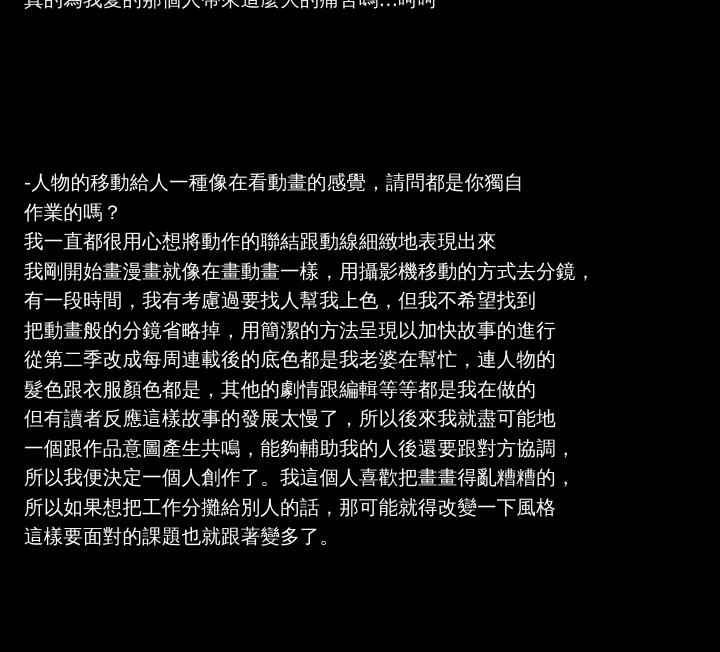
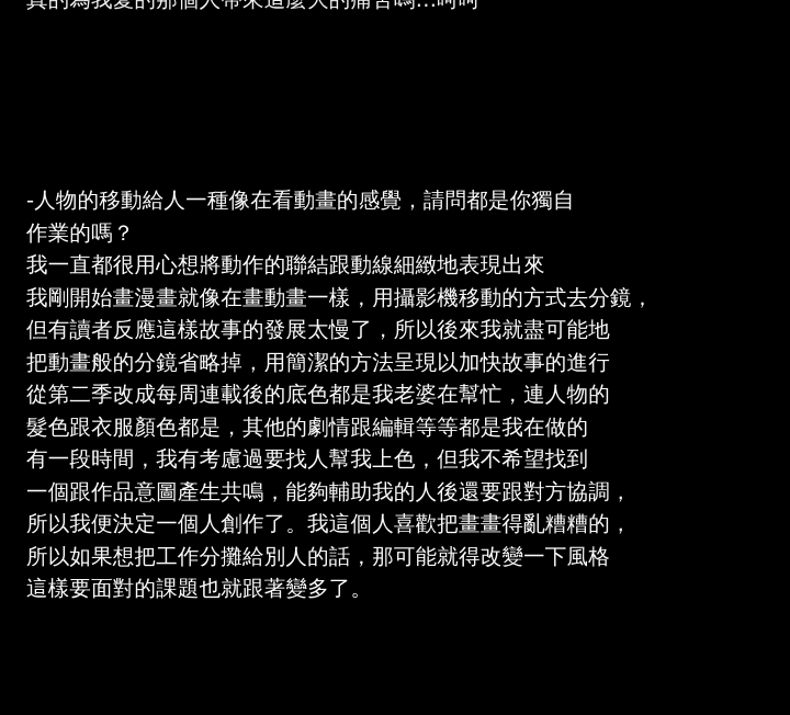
  -人物的移動給人一種像在看動畫的感覺，請問都是你獨自
  作業的嗎？
  我一直都很用心想將動作的聯結跟動線細緻地表現出來
  我剛開始畫漫畫就像在畫動畫一樣，用攝影機移動的方式去分鏡，
- 有一段時間，我有考慮過要找人幫我上色，但我不希望找到
+ 但有讀者反應這樣故事的發展太慢了，所以後來我就盡可能地
  把動畫般的分鏡省略掉，用簡潔的方法呈現以加快故事的進行
  從第二季改成每周連載後的底色都是我老婆在幫忙，連人物的
  髮色跟衣服顏色都是，其他的劇情跟編輯等等都是我在做的
- 但有讀者反應這樣故事的發展太慢了，所以後來我就盡可能地
+ 有一段時間，我有考慮過要找人幫我上色，但我不希望找到
  一個跟作品意圖產生共鳴，能夠輔助我的人後還要跟對方協調，
  所以我便決定一個人創作了。我這個人喜歡把畫畫得亂糟糟的，
  所以如果想把工作分攤給別人的話，那可能就得改變一下風格
  這樣要面對的課題也就跟著變多了。
